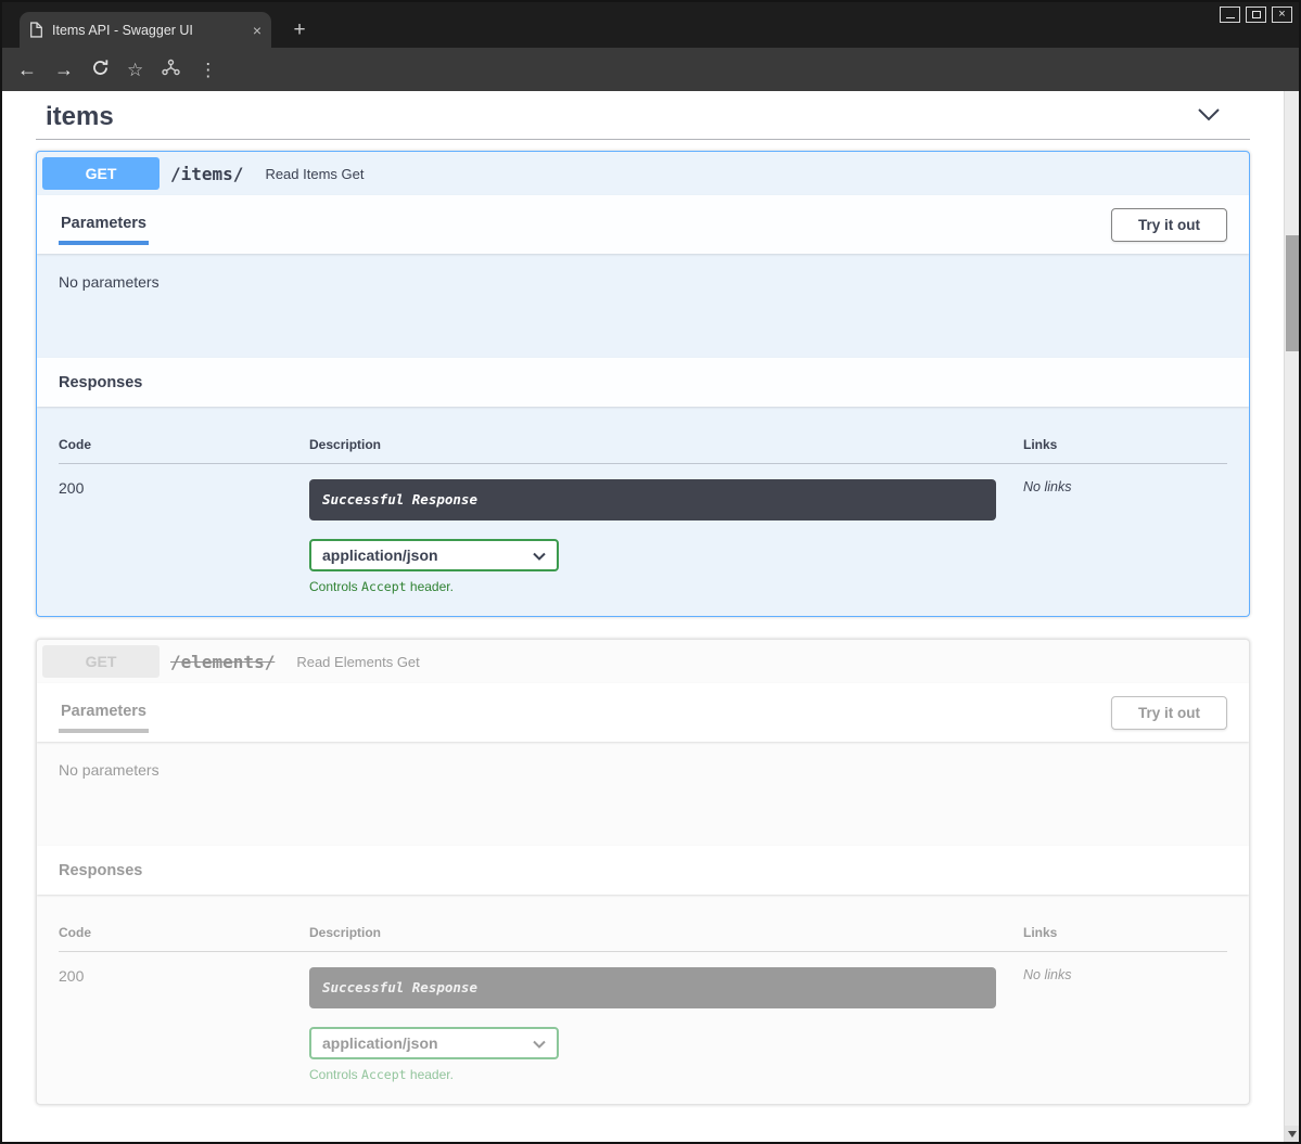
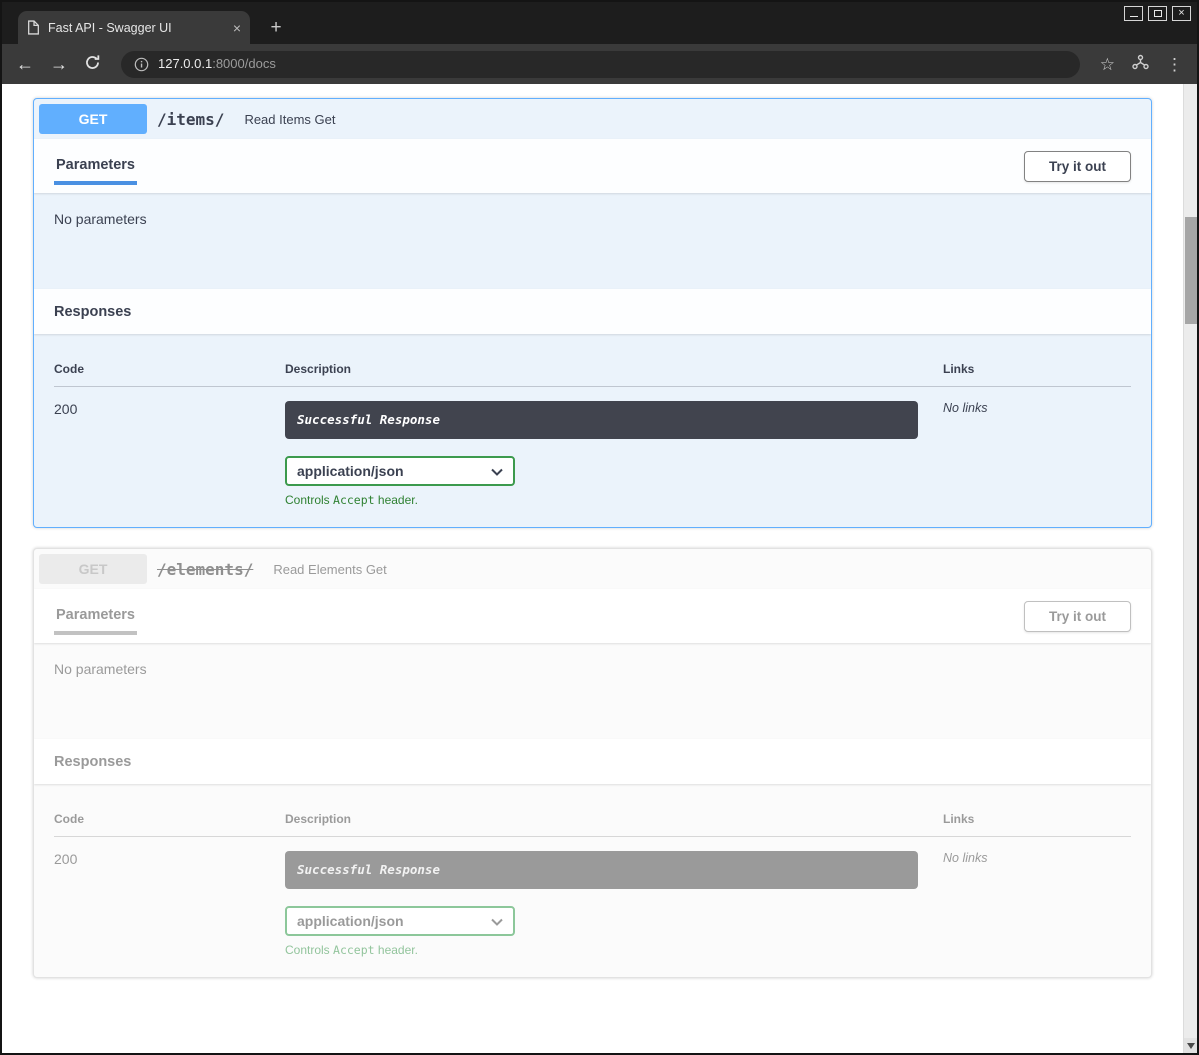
- Items API - Swagger UI
+ Fast API - Swagger UI
  ×
  +
  ×
  ←
  →
+ 127.0.0.1:8000/docs
  ☆
  ⋮
- items
  GET
  /items/
  Read Items Get
  Parameters
  Try it out
  No parameters
  Responses
  Code
  Description
  Links
  200
  Successful Response
  application/json
  Controls Accept header.
  No links
  GET
  /elements/
  Read Elements Get
  Parameters
  Try it out
  No parameters
  Responses
  Code
  Description
  Links
  200
  Successful Response
  application/json
  Controls Accept header.
  No links
